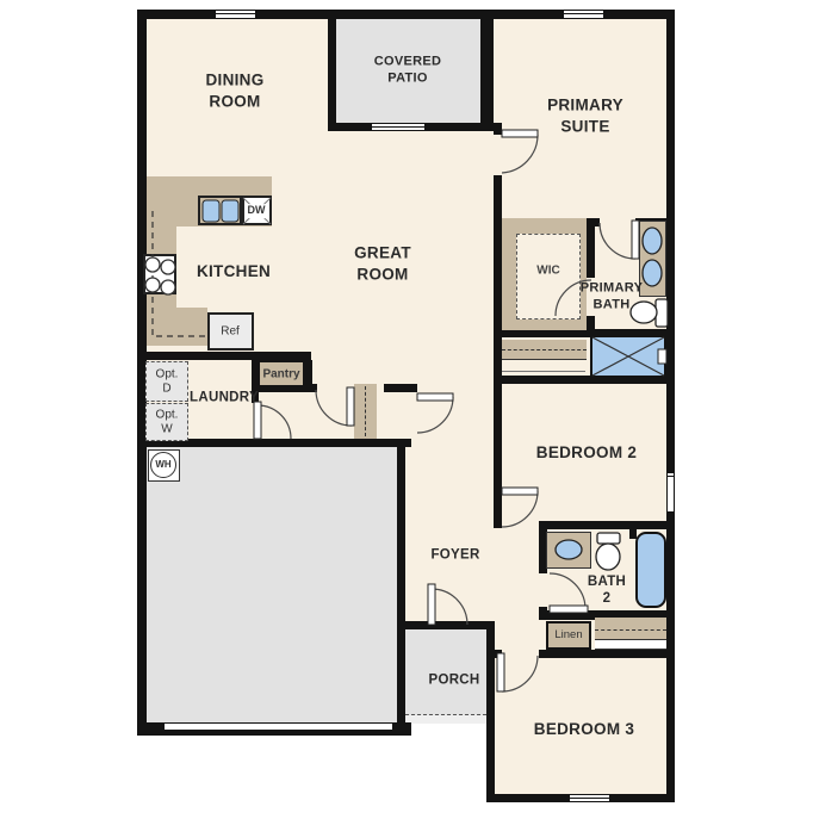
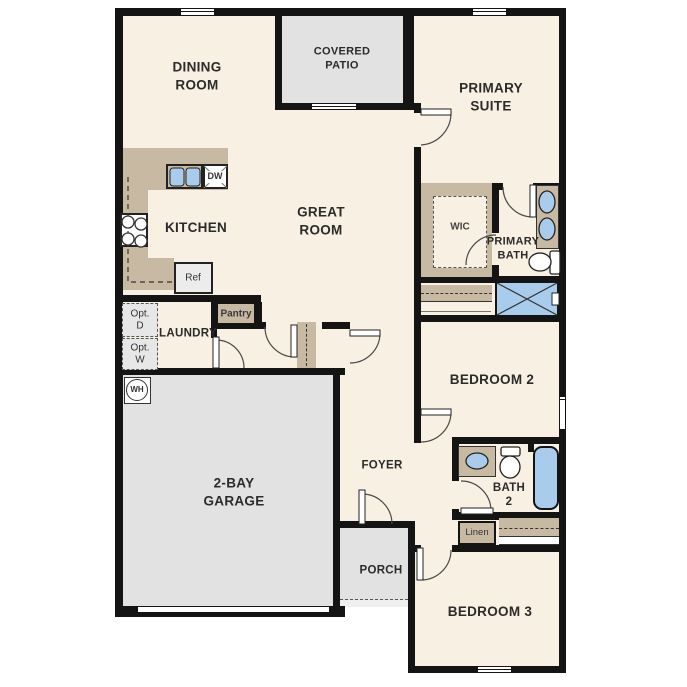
  DINING
  ROOM
  COVERED
  PATIO
  PRIMARY
  SUITE
  KITCHEN
  GREAT
  ROOM
  WIC
  PRIMARY
  BATH
  LAUNDRY
  Pantry
  Ref
  DW
  Opt.
  D
  Opt.
  W
  WH
+ 2-BAY
+ GARAGE
  FOYER
  BEDROOM 2
  BATH
  2
  Linen
  PORCH
  BEDROOM 3
